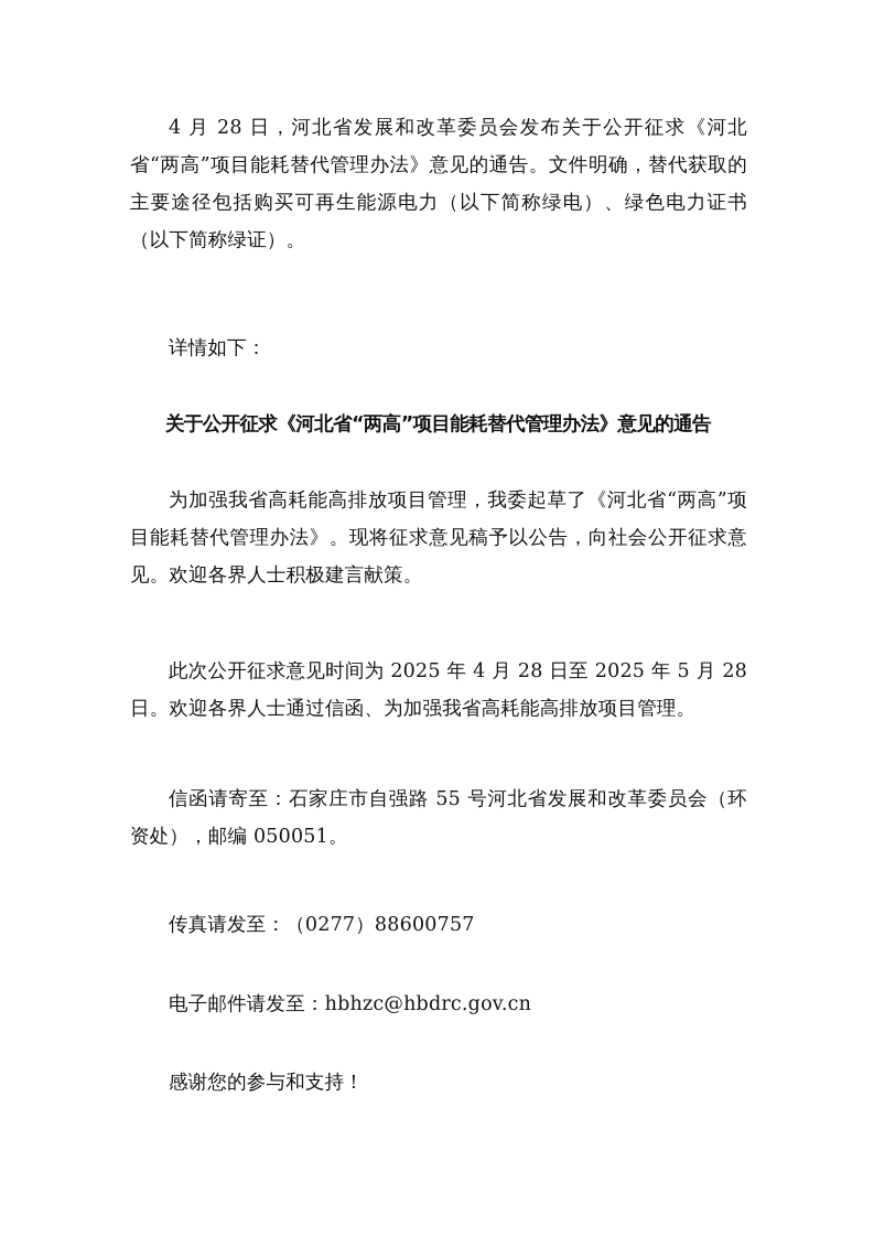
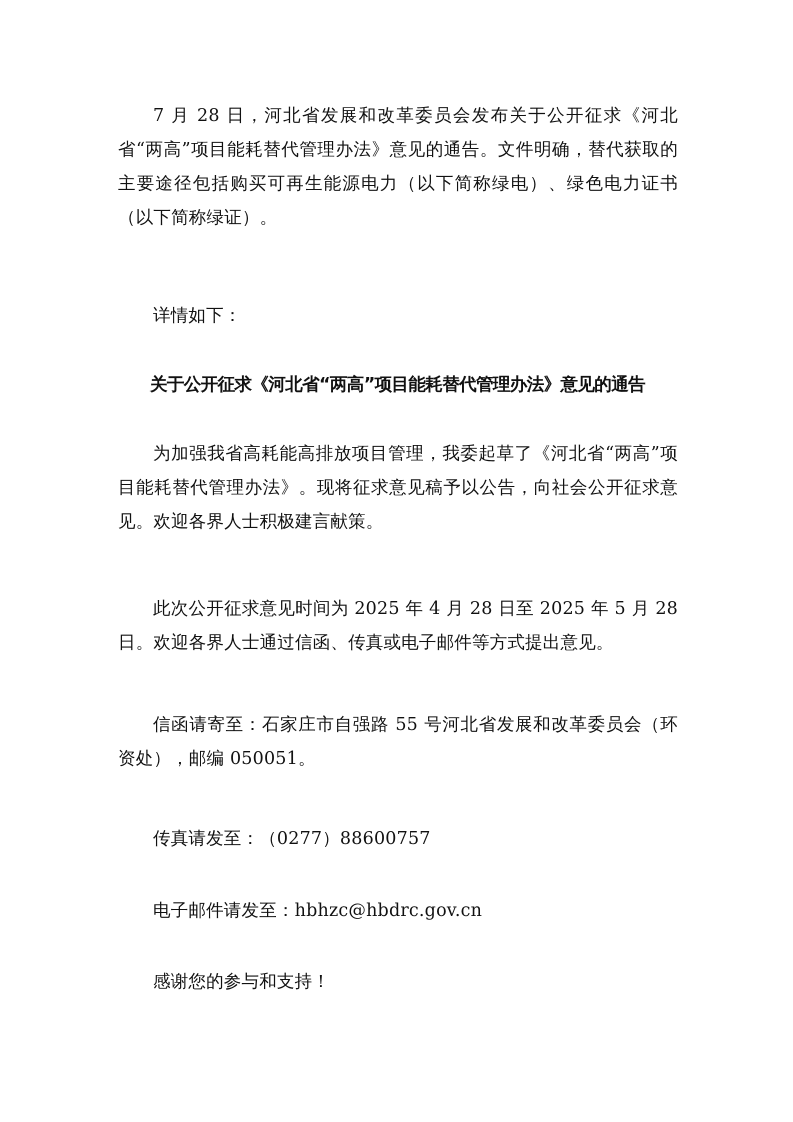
- 4 月 28 日，河北省发展和改革委员会发布关于公开征求《河北省“两高”项目能耗替代管理办法》意见的通告。文件明确，替代获取的主要途径包括购买可再生能源电力（以下简称绿电）、绿色电力证书（以下简称绿证）。
+ 7 月 28 日，河北省发展和改革委员会发布关于公开征求《河北省“两高”项目能耗替代管理办法》意见的通告。文件明确，替代获取的主要途径包括购买可再生能源电力（以下简称绿电）、绿色电力证书（以下简称绿证）。
  详情如下：
  关于公开征求《河北省“两高”项目能耗替代管理办法》意见的通告
  为加强我省高耗能高排放项目管理，我委起草了《河北省“两高”项目能耗替代管理办法》。现将征求意见稿予以公告，向社会公开征求意见。欢迎各界人士积极建言献策。
- 此次公开征求意见时间为 2025 年 4 月 28 日至 2025 年 5 月 28 日。欢迎各界人士通过信函、为加强我省高耗能高排放项目管理。
+ 此次公开征求意见时间为 2025 年 4 月 28 日至 2025 年 5 月 28 日。欢迎各界人士通过信函、传真或电子邮件等方式提出意见。
  信函请寄至：石家庄市自强路 55 号河北省发展和改革委员会（环资处），邮编 050051。
  传真请发至：（0277）88600757
  电子邮件请发至：hbhzc@hbdrc.gov.cn
  感谢您的参与和支持！
